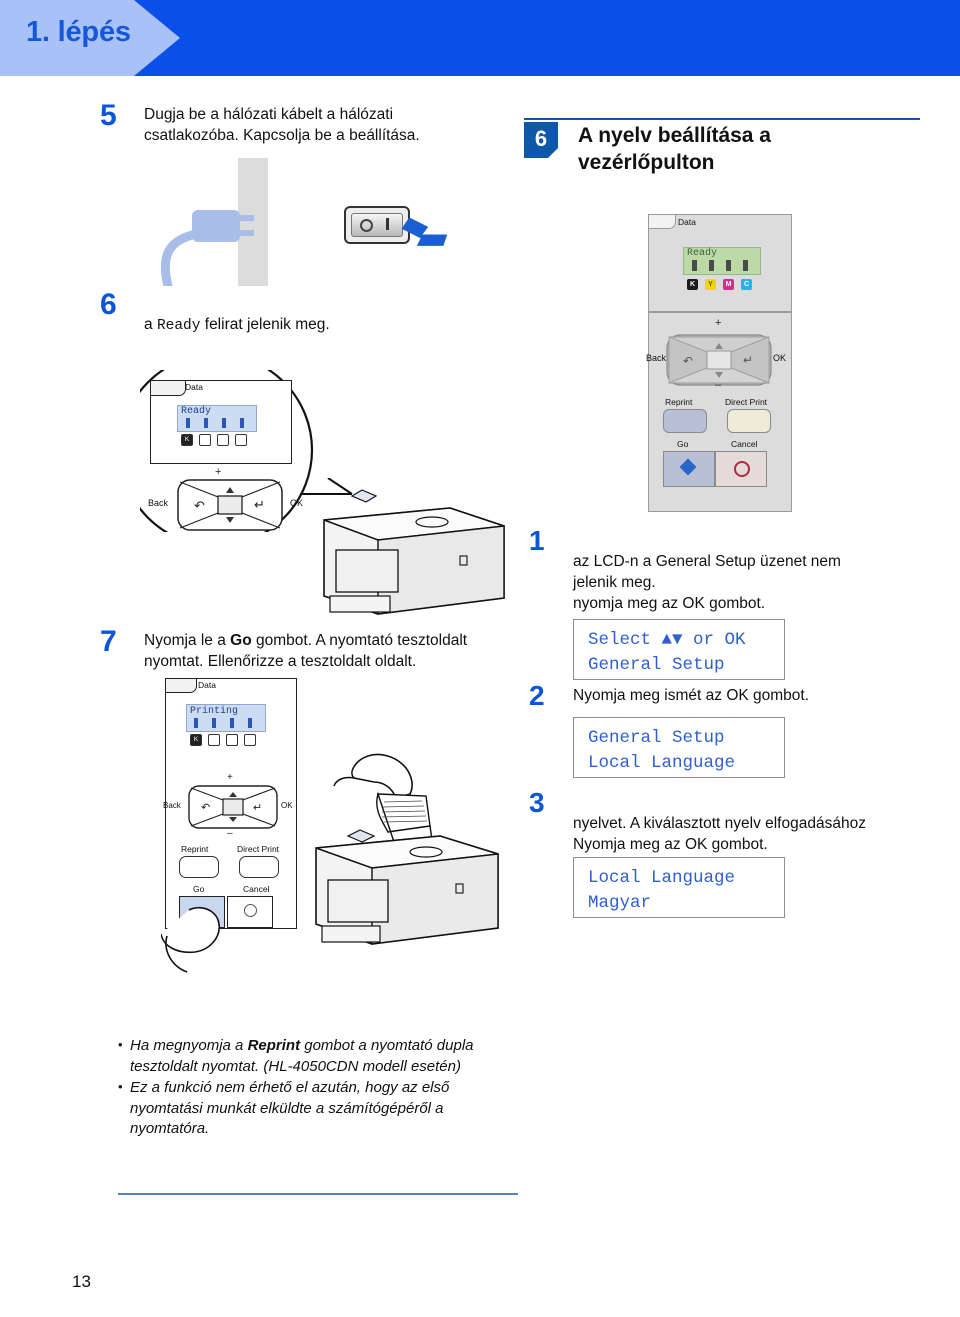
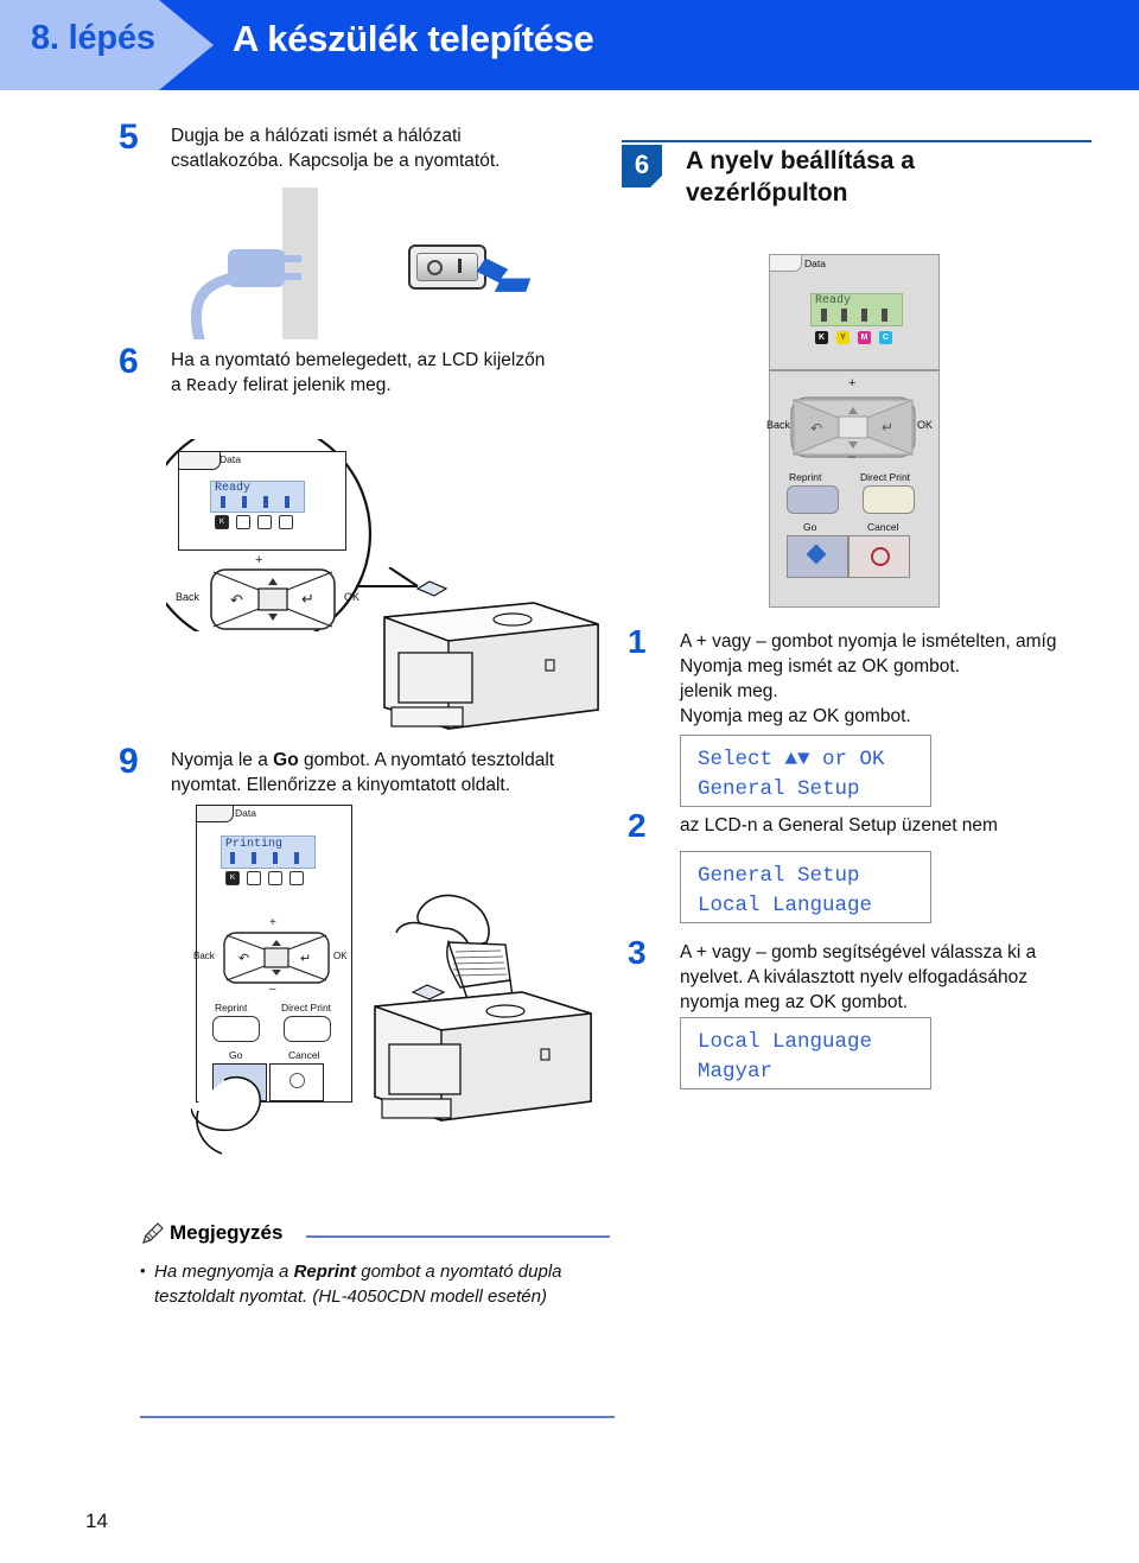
- 1. lépés
+ 8. lépés
+ A készülék telepítése
  5
- Dugja be a hálózati kábelt a hálózati
+ Dugja be a hálózati ismét a hálózati
- csatlakozóba. Kapcsolja be a beállítása.
+ csatlakozóba. Kapcsolja be a nyomtatót.
  6
+ Ha a nyomtató bemelegedett, az LCD kijelzőn
  a Ready felirat jelenik meg.
  Data
  Ready
  +
  ↶
  ↵
  Back
  OK
- 7
+ 9
  Nyomja le a Go gombot. A nyomtató tesztoldalt
- nyomtat. Ellenőrizze a tesztoldalt oldalt.
+ nyomtat. Ellenőrizze a kinyomtatott oldalt.
  Data
  Printing
  +
  ↶
  ↵
  Back
  OK
  –
  Reprint
  Direct Print
  Go
  Cancel
  6
  A nyelv beállítása a
  vezérlőpulton
  Data
  Ready
  +
  ↶
  ↵
  Back
  OK
  –
  Reprint
  Direct Print
  Go
  Cancel
  1
+ A + vagy – gombot nyomja le ismételten, amíg
- az LCD-n a General Setup üzenet nem
+ Nyomja meg ismét az OK gombot.
  jelenik meg.
- nyomja meg az OK gombot.
+ Nyomja meg az OK gombot.
  Select ▲▼ or OK General Setup
  2
- Nyomja meg ismét az OK gombot.
+ az LCD-n a General Setup üzenet nem
  General Setup Local Language
  3
+ A + vagy – gomb segítségével válassza ki a
  nyelvet. A kiválasztott nyelv elfogadásához
- Nyomja meg az OK gombot.
+ nyomja meg az OK gombot.
  Local Language Magyar
+ Megjegyzés
  Ha megnyomja a Reprint gombot a nyomtató dupla tesztoldalt nyomtat. (HL-4050CDN modell esetén)
- Ez a funkció nem érhető el azután, hogy az első nyomtatási munkát elküldte a számítógépéről a nyomtatóra.
- 13
+ 14
